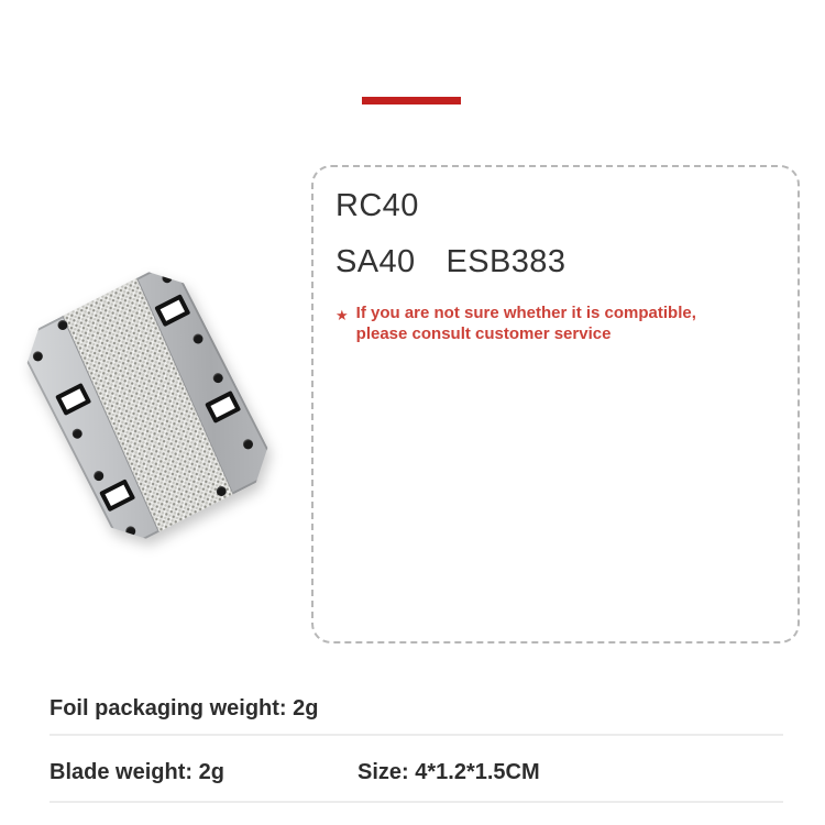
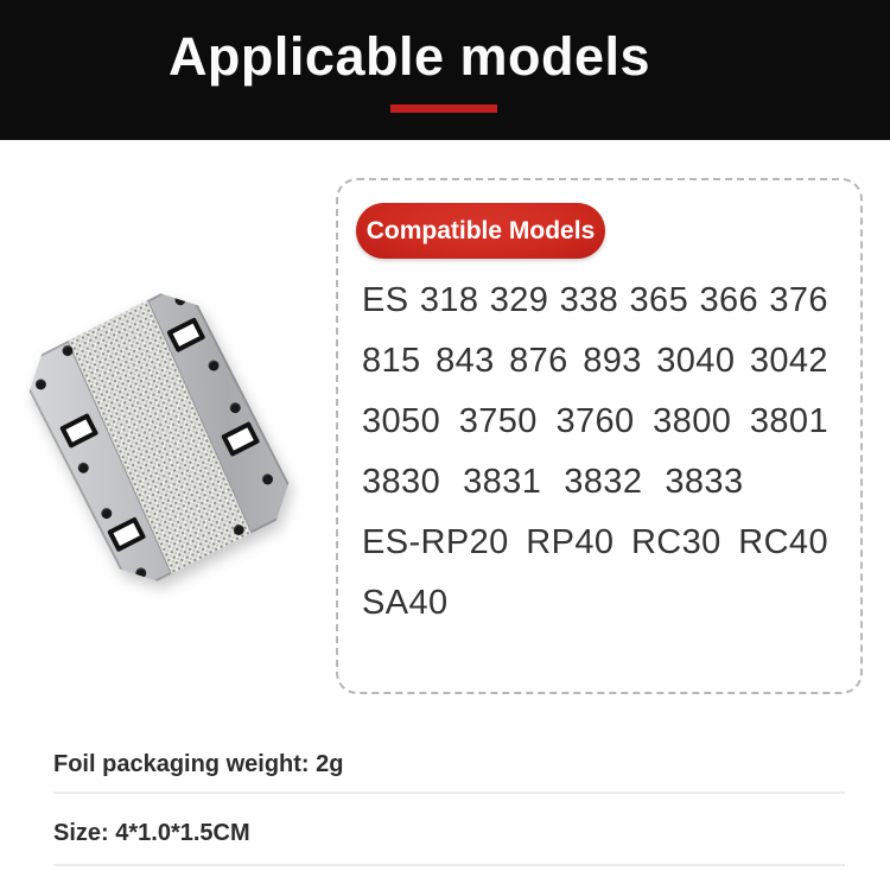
+ Applicable models
+ Compatible Models
+ ES
+ 318
+ 329
+ 338
+ 365
+ 366
+ 376
+ 815
+ 843
+ 876
+ 893
+ 3040
+ 3042
+ 3050
+ 3750
+ 3760
+ 3800
+ 3801
+ 3830
+ 3831
+ 3832
+ 3833
+ ES-RP20
+ RP40
+ RC30
  RC40
  SA40
- ESB383
- ★
- If you are not sure whether it is compatible,
- please consult customer service
  Foil packaging weight: 2g
- Blade weight: 2g
- Size: 4*1.2*1.5CM
+ Size: 4*1.0*1.5CM
